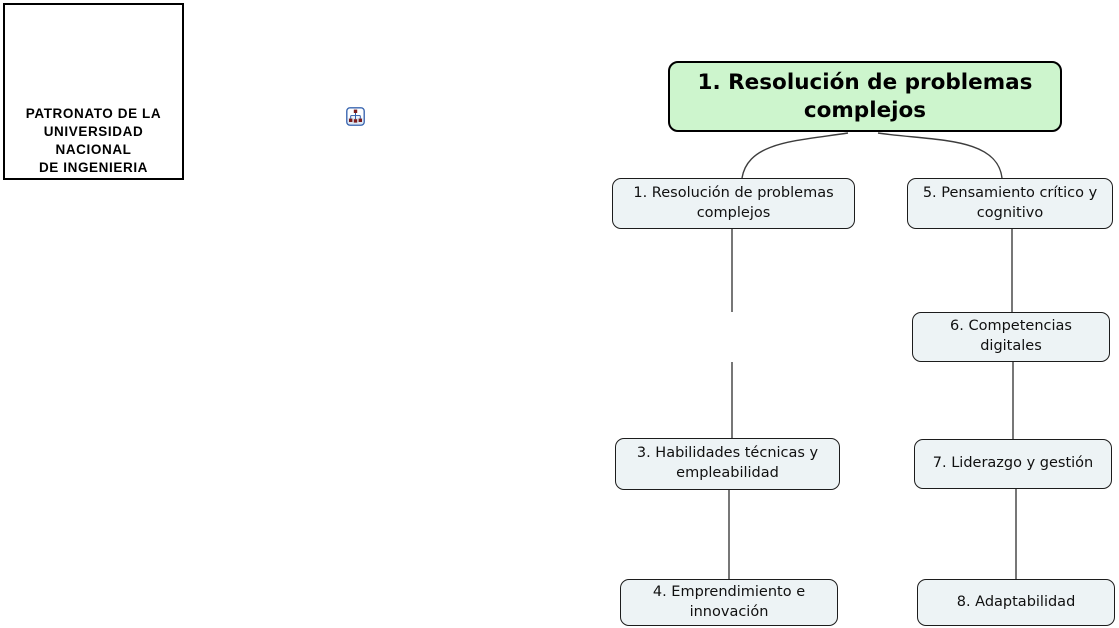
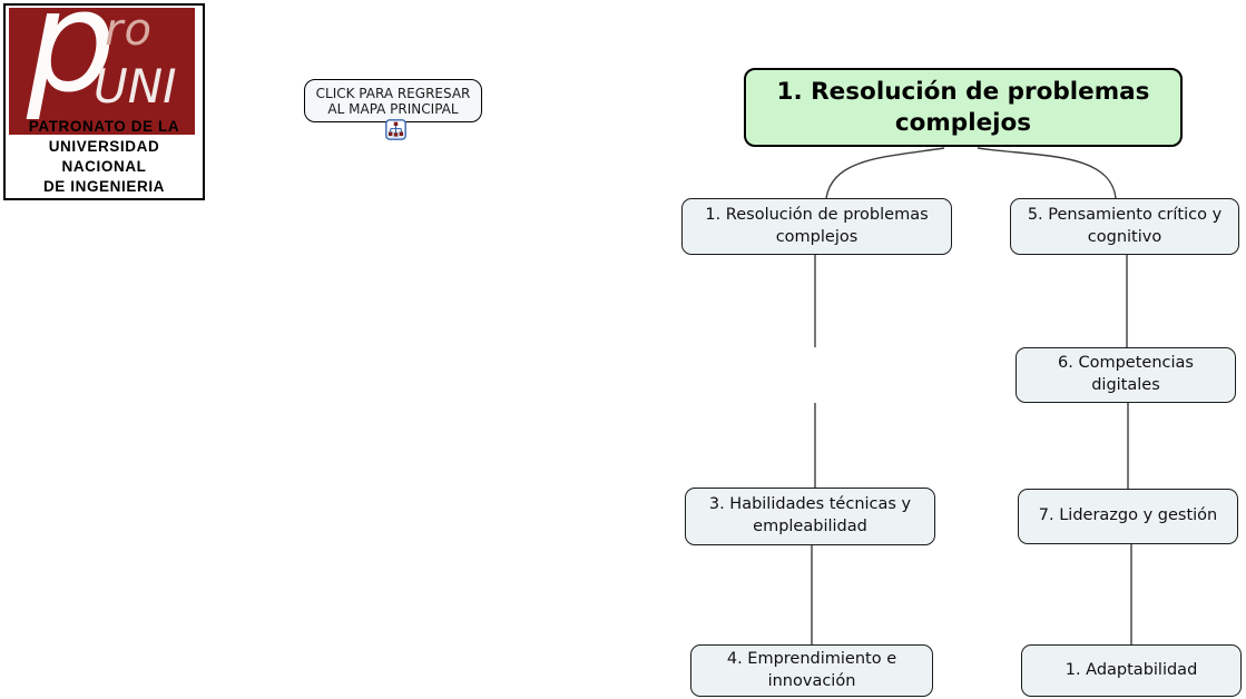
+ p
+ ro
+ UNI
  PATRONATO DE LA
  UNIVERSIDAD NACIONAL
  DE INGENIERIA
+ CLICK PARA REGRESAR
+ AL MAPA PRINCIPAL
  1. Resolución de problemas
  complejos
  1. Resolución de problemas
  complejos
  3. Habilidades técnicas y
  empleabilidad
  4. Emprendimiento e
  innovación
  5. Pensamiento crítico y
  cognitivo
  6. Competencias
  digitales
  7. Liderazgo y gestión
- 8. Adaptabilidad
+ 1. Adaptabilidad
